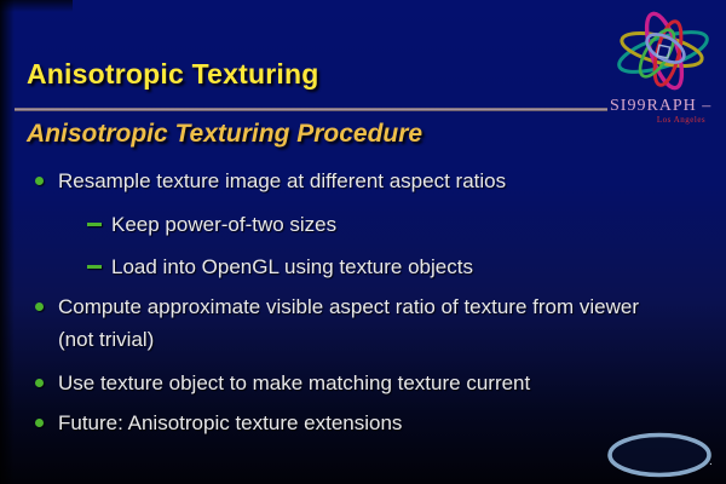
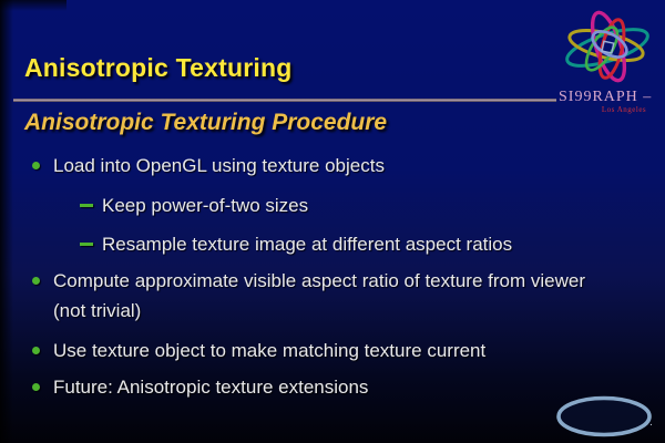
  Anisotropic Texturing
  Anisotropic Texturing Procedure
- Resample texture image at different aspect ratios
+ Load into OpenGL using texture objects
  Keep power-of-two sizes
- Load into OpenGL using texture objects
+ Resample texture image at different aspect ratios
  Compute approximate visible aspect ratio of texture from viewer (not trivial)
  Use texture object to make matching texture current
  Future: Anisotropic texture extensions
  SI99RAPH –
  Los Angeles
  .
